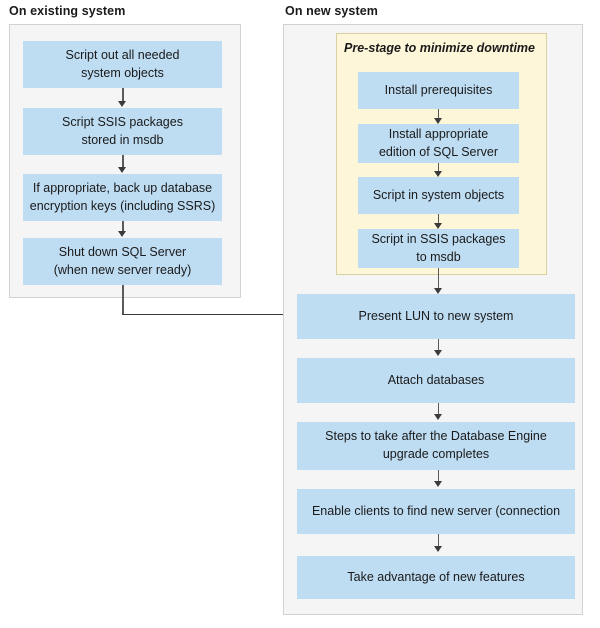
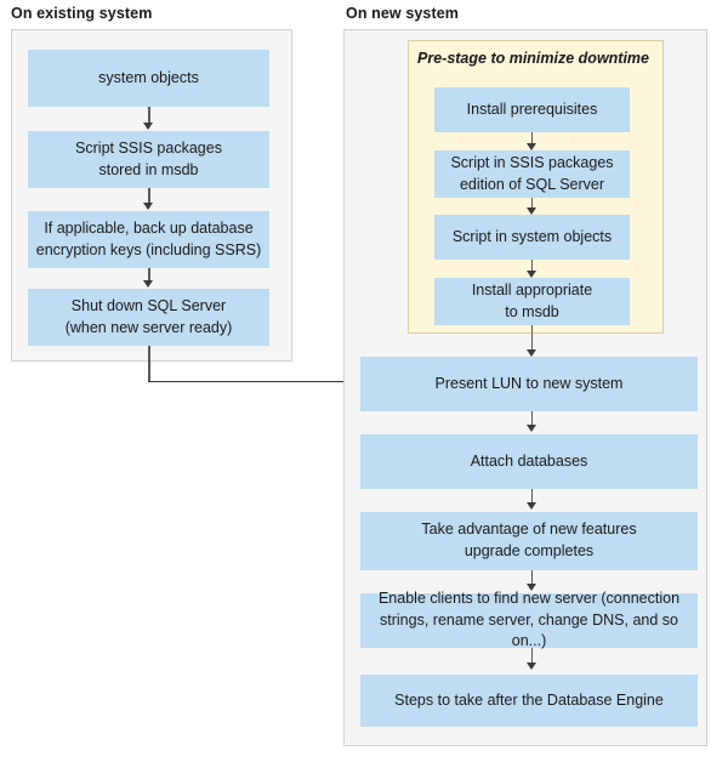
  On existing system
- Script out all needed
  system objects
  Script SSIS packages
  stored in msdb
- If appropriate, back up database
+ If applicable, back up database
  encryption keys (including SSRS)
  Shut down SQL Server
  (when new server ready)
  On new system
  Pre-stage to minimize downtime
  Install prerequisites
- Install appropriate
+ Script in SSIS packages
  edition of SQL Server
  Script in system objects
- Script in SSIS packages
+ Install appropriate
  to msdb
  Present LUN to new system
  Attach databases
- Steps to take after the Database Engine
+ Take advantage of new features
  upgrade completes
  Enable clients to find new server (connection
+ strings, rename server, change DNS, and so on...)
- Take advantage of new features
+ Steps to take after the Database Engine
